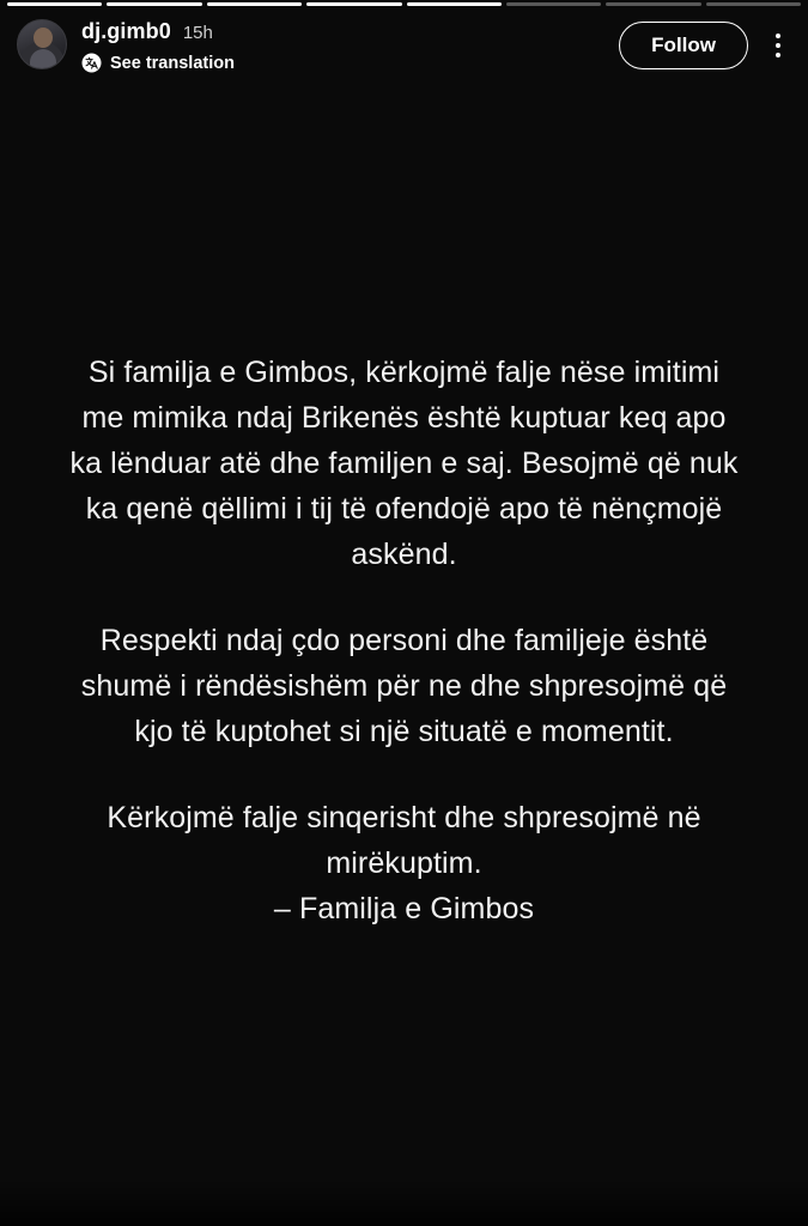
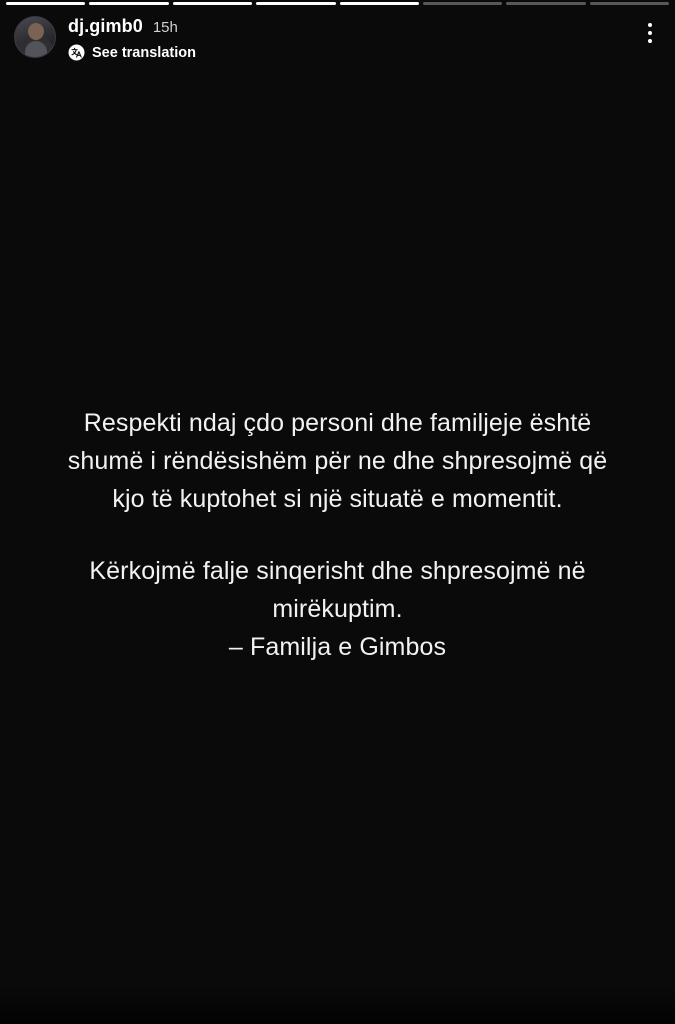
  dj.gimb0
  15h
  See translation
- Follow
- Si familja e Gimbos, kërkojmë falje nëse imitimi me mimika ndaj Brikenës është kuptuar keq apo ka lënduar atë dhe familjen e saj. Besojmë që nuk ka qenë qëllimi i tij të ofendojë apo të nënçmojë askënd.
  Respekti ndaj çdo personi dhe familjeje është shumë i rëndësishëm për ne dhe shpresojmë që kjo të kuptohet si një situatë e momentit.
  Kërkojmë falje sinqerisht dhe shpresojmë në mirëkuptim.
  – Familja e Gimbos
